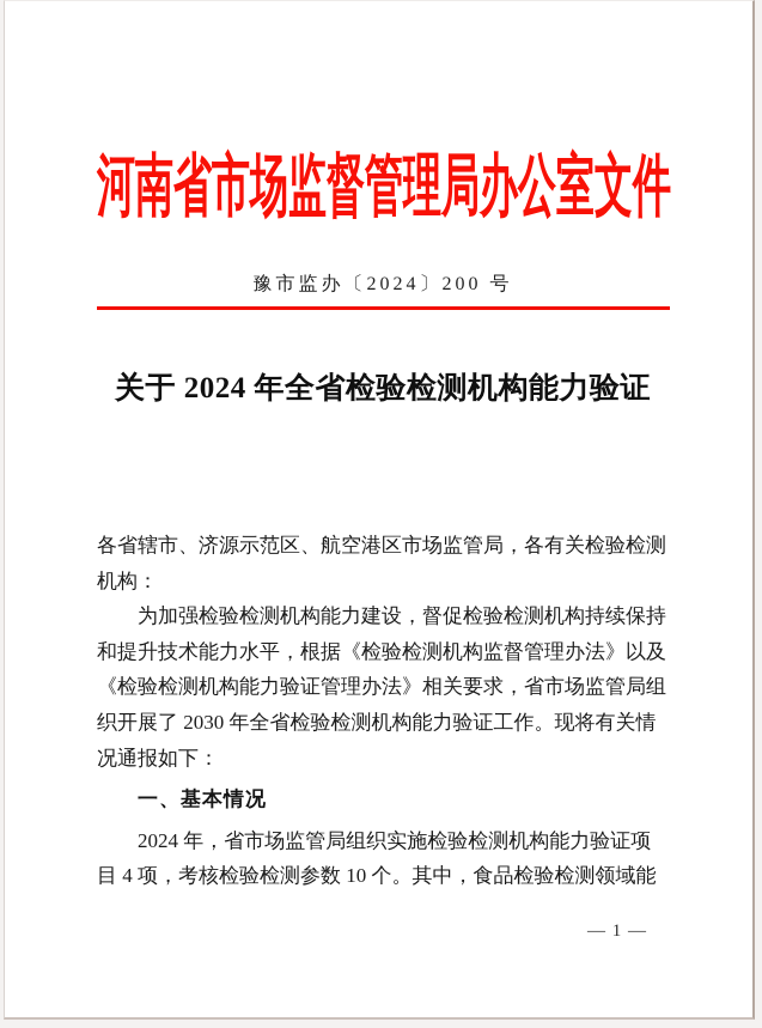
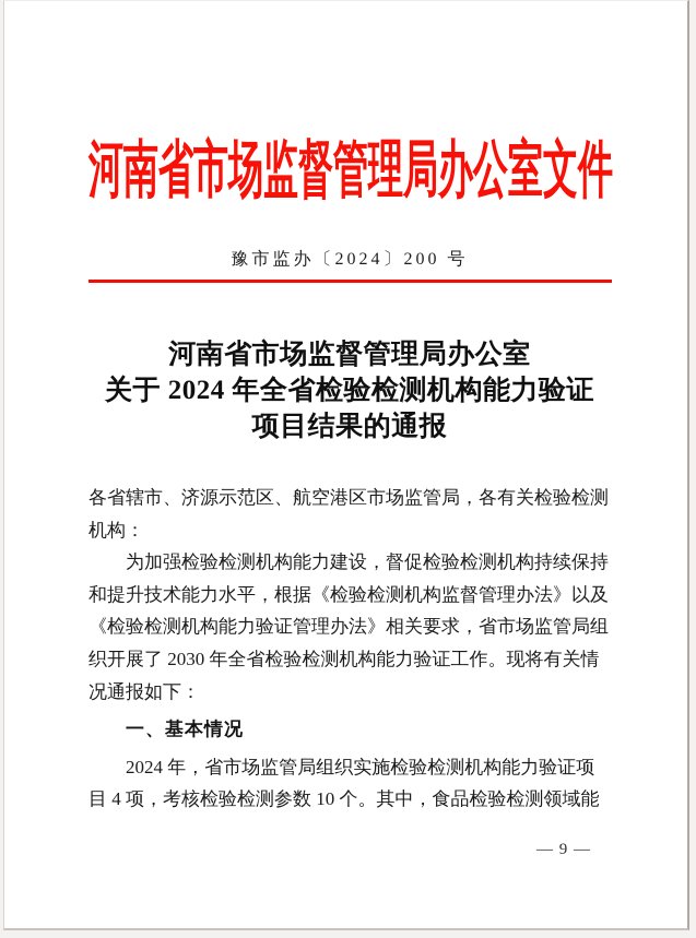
  河南省市场监督管理局办公室文件
  豫市监办〔2024〕200 号
+ 河南省市场监督管理局办公室
  关于 2024 年全省检验检测机构能力验证
+ 项目结果的通报
  各省辖市、济源示范区、航空港区市场监管局，各有关检验检测
  机构：
  为加强检验检测机构能力建设，督促检验检测机构持续保持
  和提升技术能力水平，根据《检验检测机构监督管理办法》以及
  《检验检测机构能力验证管理办法》相关要求，省市场监管局组
  织开展了 2030 年全省检验检测机构能力验证工作。现将有关情
  况通报如下：
  一、基本情况
  2024 年，省市场监管局组织实施检验检测机构能力验证项
  目 4 项，考核检验检测参数 10 个。其中，食品检验检测领域能
- — 1 —
+ — 9 —
